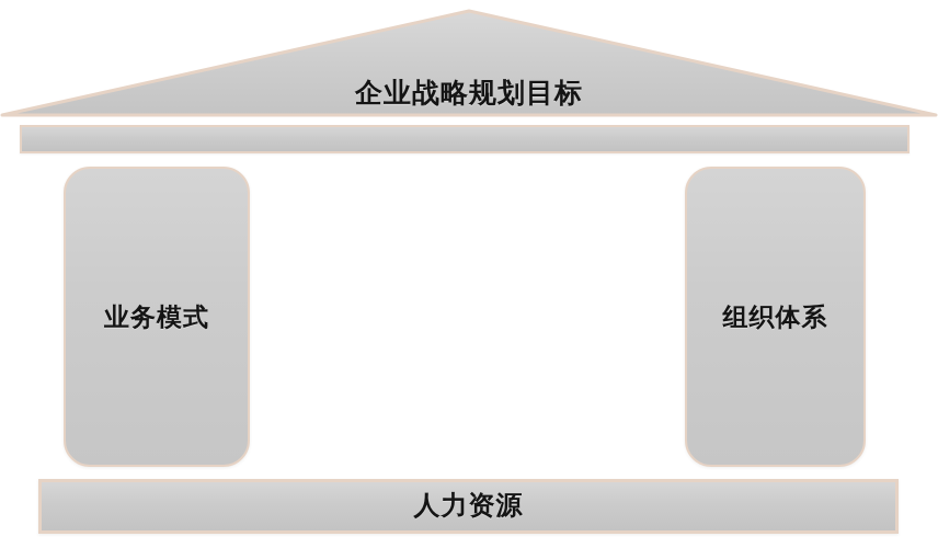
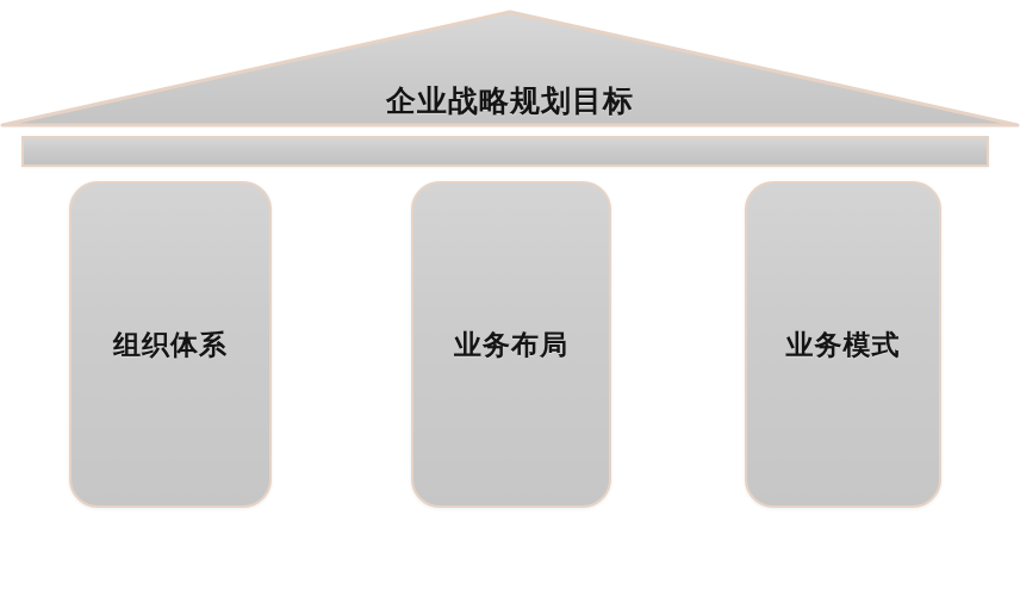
  企业战略规划目标
- 业务模式
+ 组织体系
+ 业务布局
- 组织体系
+ 业务模式
- 人力资源
